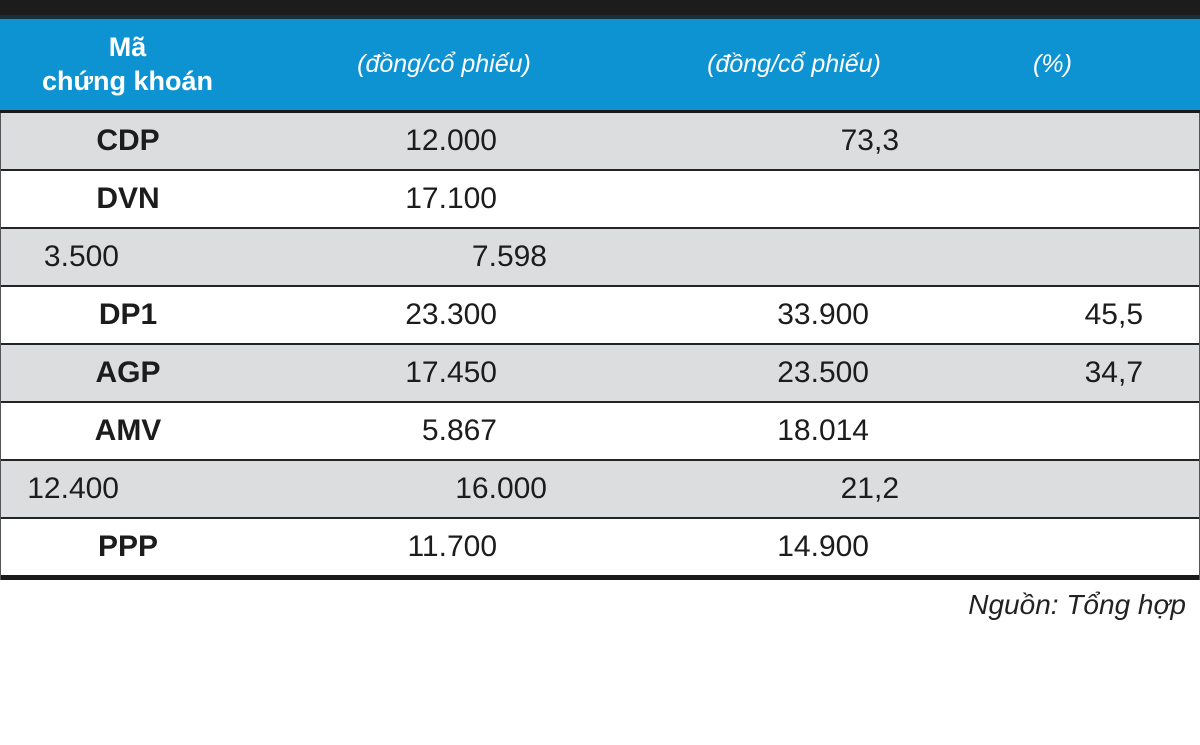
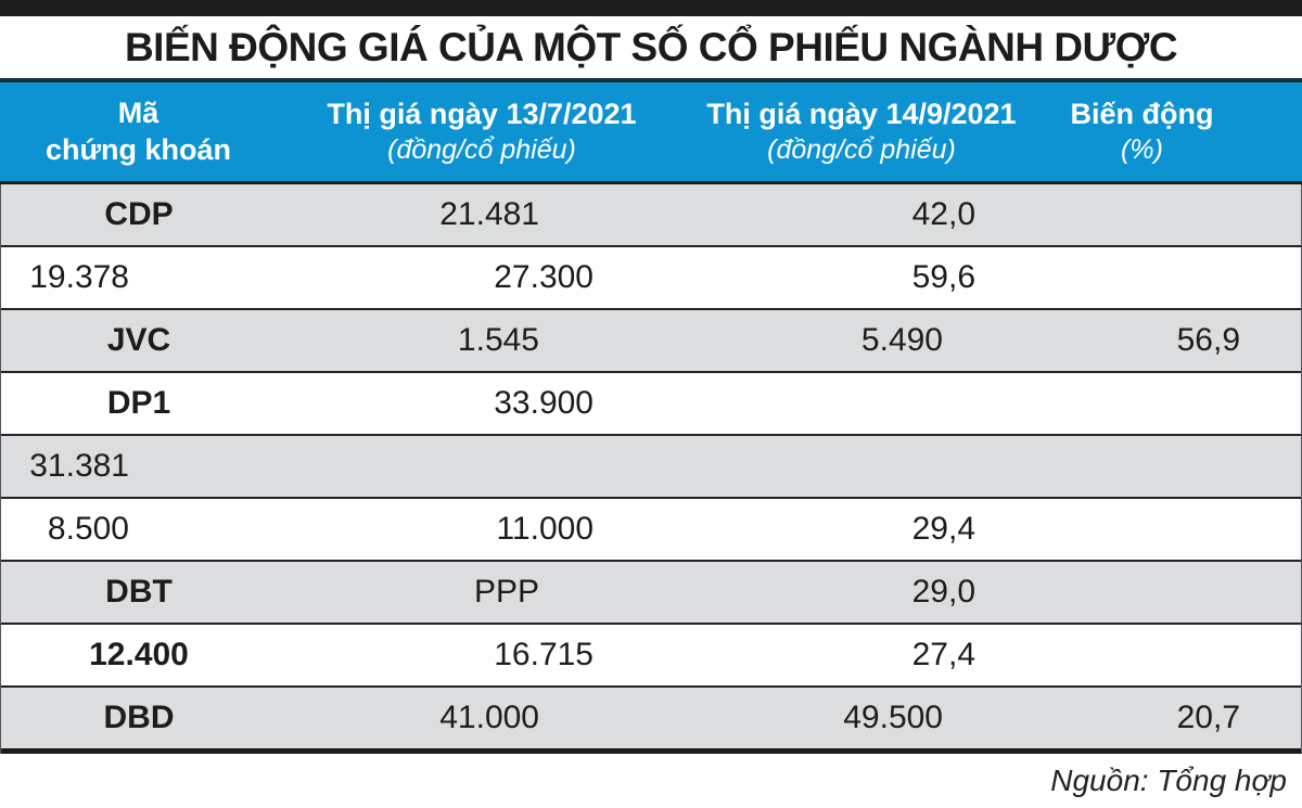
+ BIẾN ĐỘNG GIÁ CỦA MỘT SỐ CỔ PHIẾU NGÀNH DƯỢC
  Mã
  chứng khoán
+ Thị giá ngày 13/7/2021
  (đồng/cổ phiếu)
+ Thị giá ngày 14/9/2021
  (đồng/cổ phiếu)
+ Biến động
  (%)
  CDP
- 12.000
+ 21.481
- 73,3
+ 42,0
- DVN
- 17.100
+ 19.378
+ 27.300
+ 59,6
+ JVC
- 3.500
+ 1.545
- 7.598
+ 5.490
+ 56,9
  DP1
- 23.300
  33.900
- 45,5
- AGP
- 17.450
+ 31.381
- 23.500
- 34,7
- AMV
- 5.867
+ 8.500
- 18.014
+ 11.000
+ 29,4
+ DBT
- 12.400
+ PPP
- 16.000
- 21,2
+ 29,0
- PPP
+ 12.400
- 11.700
- 14.900
+ 16.715
+ 27,4
+ DBD
+ 41.000
+ 49.500
+ 20,7
  Nguồn: Tổng hợp
